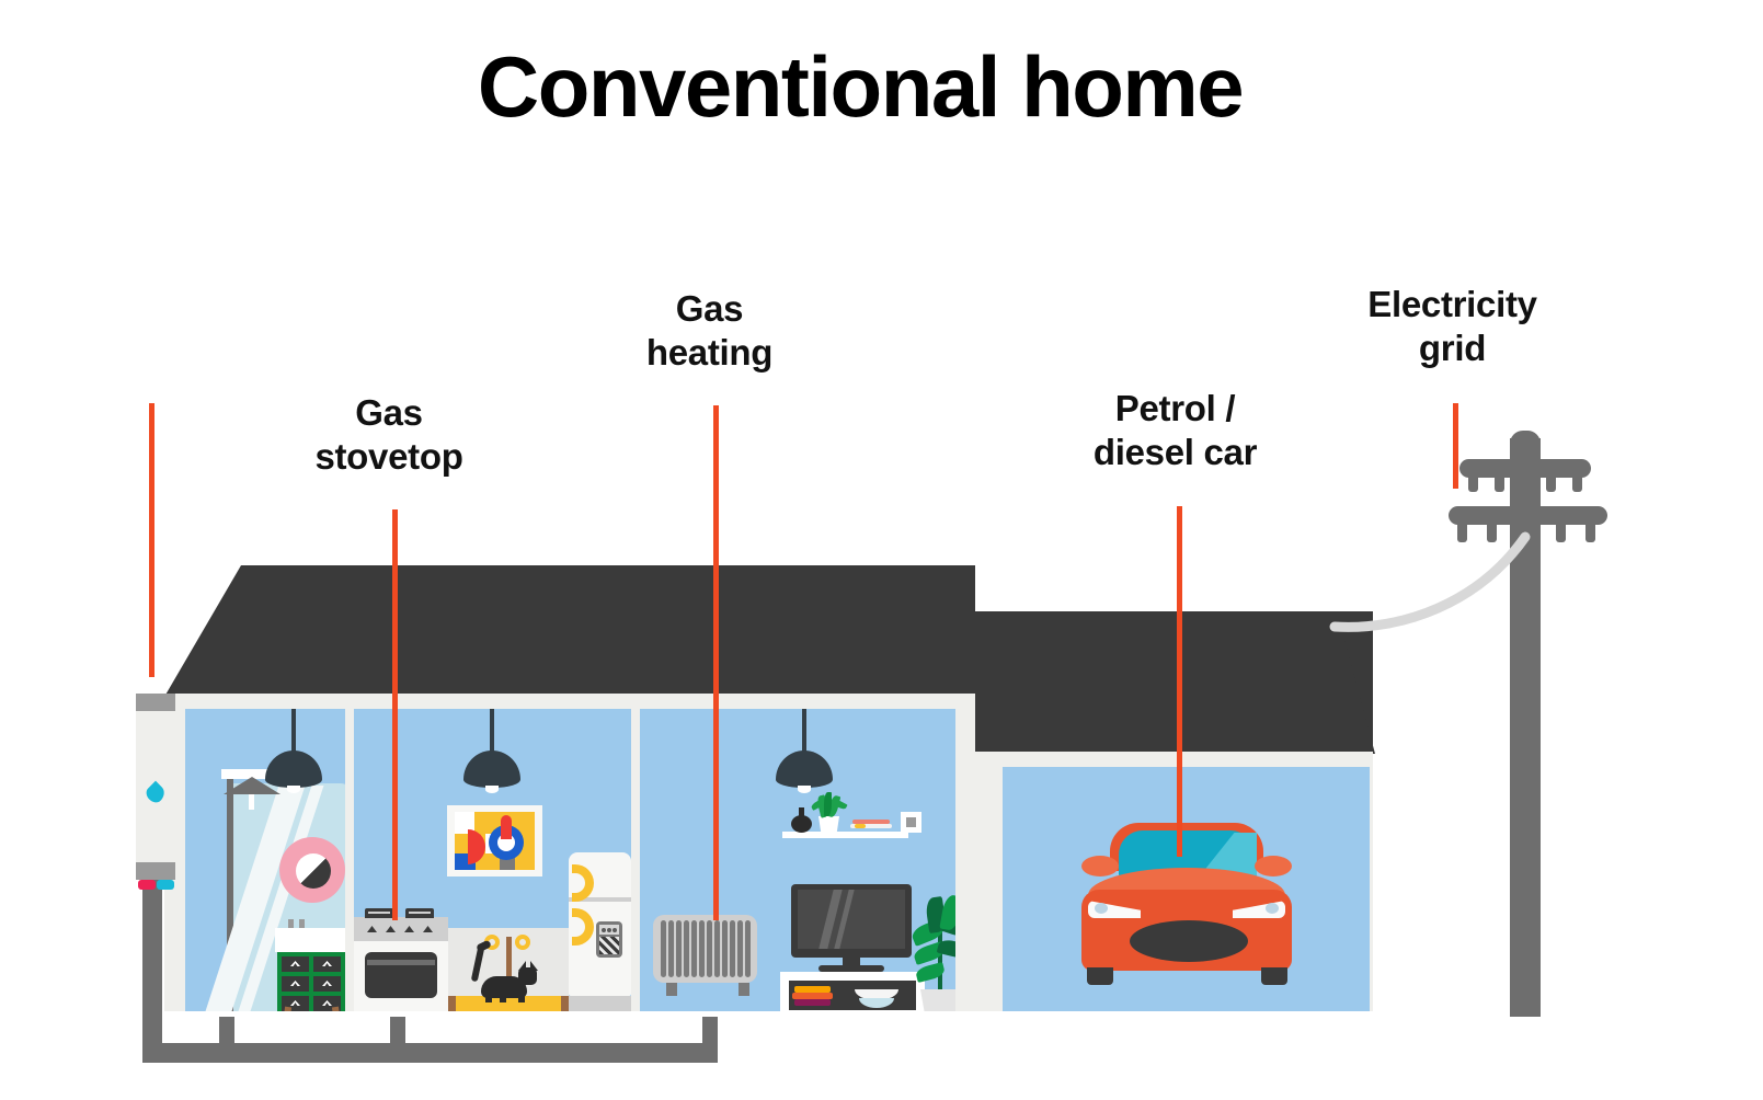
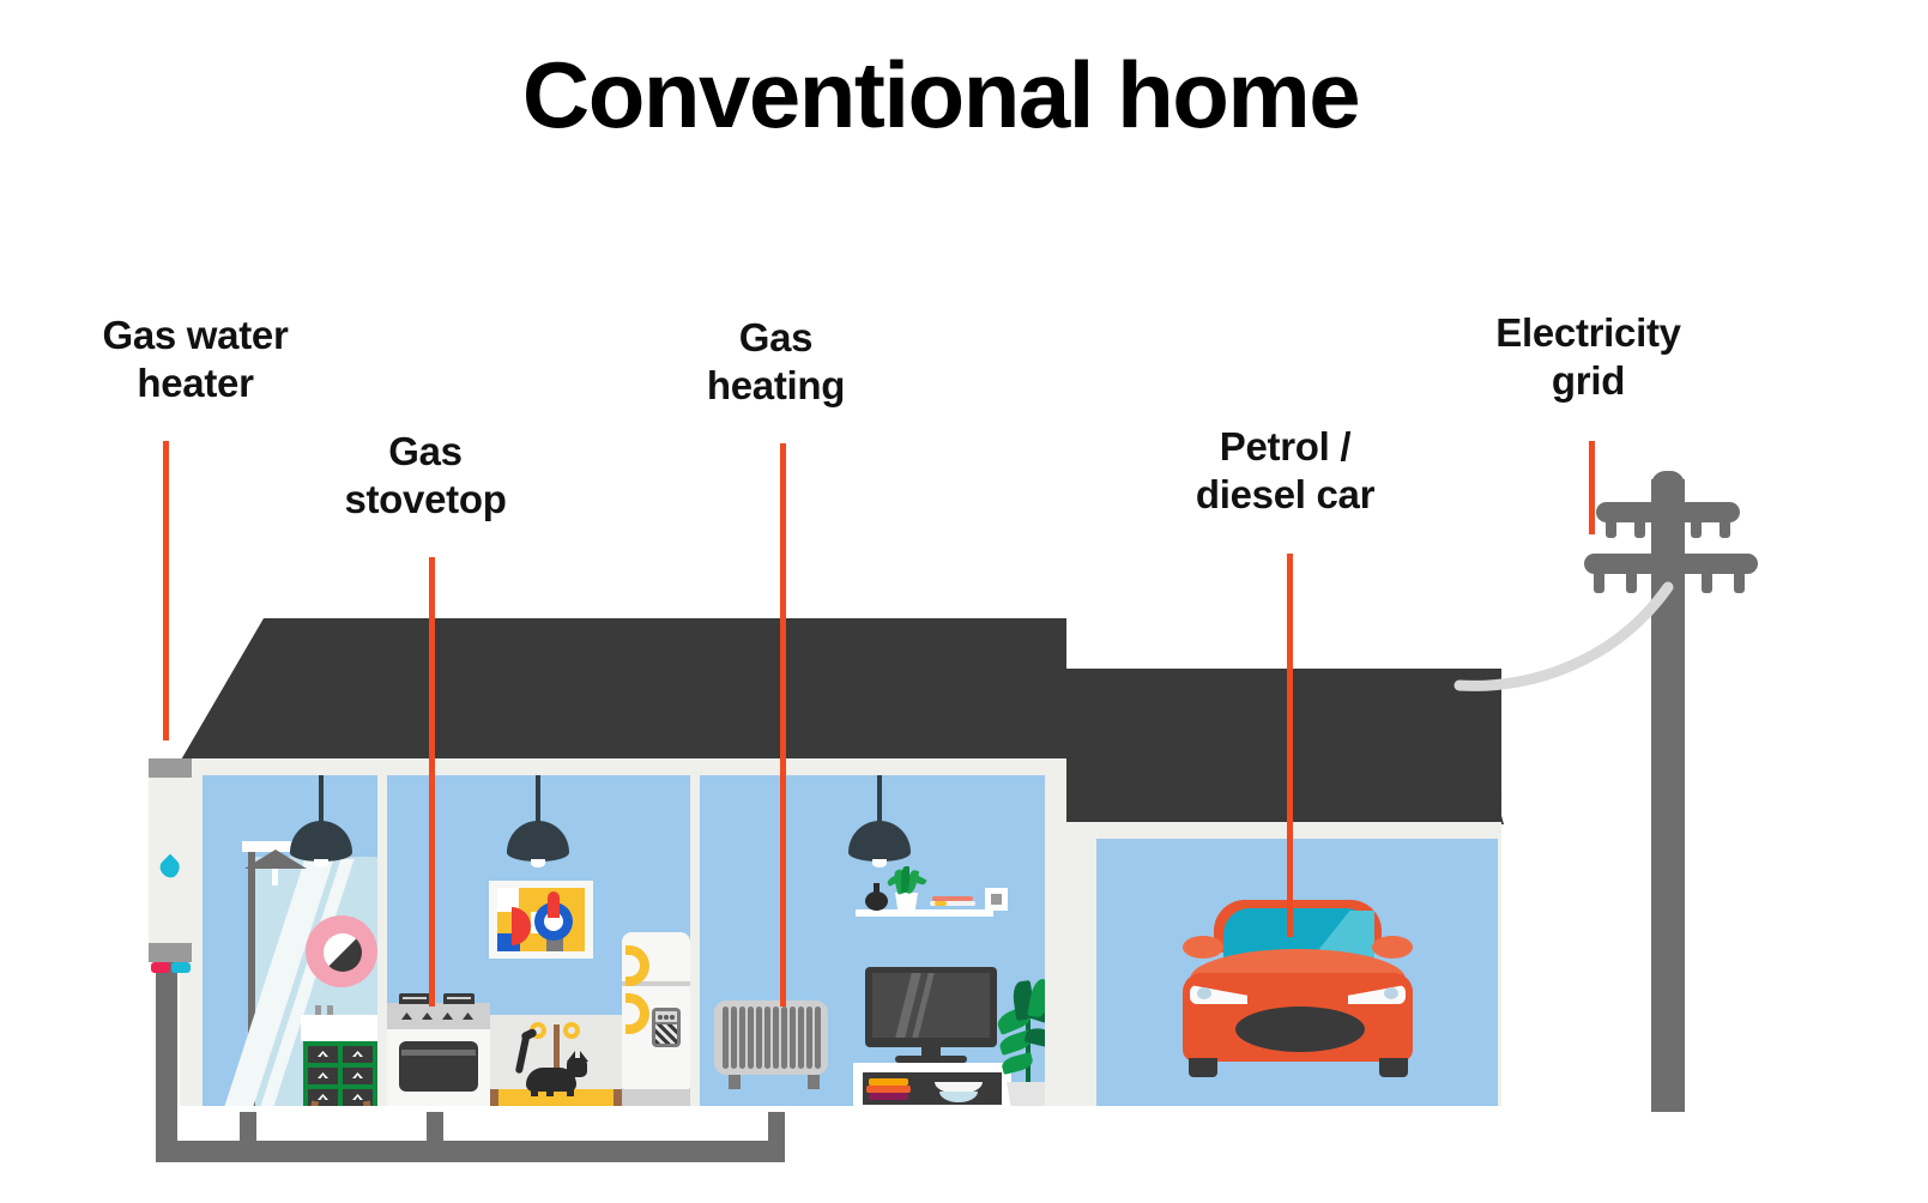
  Conventional home
+ Gas water
+ heater
  Gas
  stovetop
  Gas
  heating
  Petrol /
  diesel car
  Electricity
  grid
